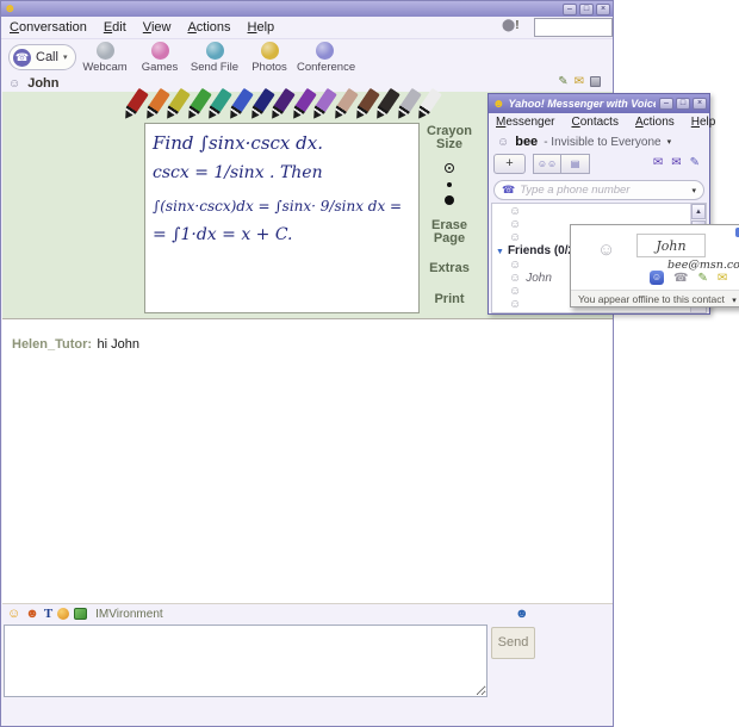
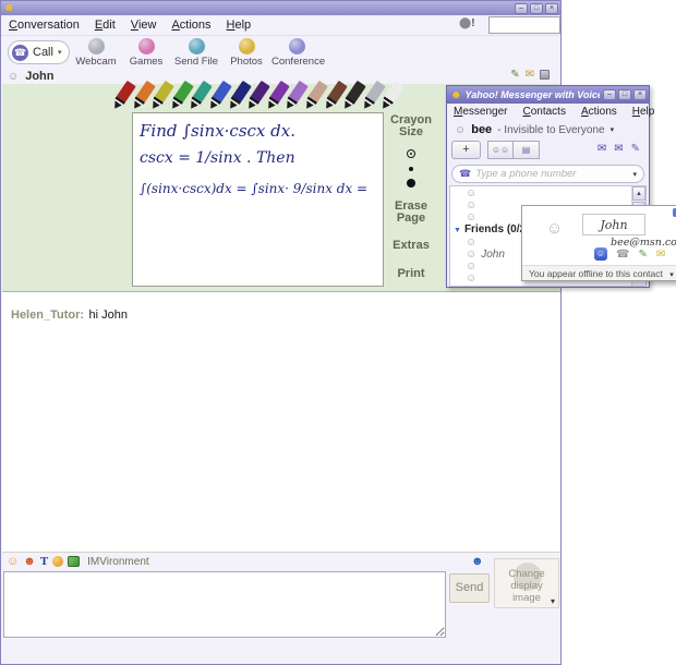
  ☻
  Conversation
  Edit
  View
  Actions
  Help
  ⬤!
  ☎
  Call
  Webcam
  Games
  Send File
  Photos
  Conference
  ☺
  John
  ✎
  ✉
  Find ∫sinx·cscx dx.
  cscx = 1/sinx . Then
  ∫(sinx·cscx)dx = ∫sinx· 9/sinx dx =
- = ∫1·dx = x + C.
  Crayon Size
  Erase Page
  Extras
  Print
  Helen_Tutor: hi John
  ☺
  ☻
  T
  IMVironment
  ☻
  Send
+ Change display image
+ ▾
  ☻
  Yahoo! Messenger with Voic
  Messenger
  Contacts
  Actions
  Help
  ☺
  bee
  - Invisible to Everyone
  +
  ☺☺
  ▤
  ✉
  ✉
  ✎
  ☎
  Type a phone number
  ☺
  ☺
  ☺
  Friends (0/
  ☺
  ☺ John
  ☺
  ☺
  ☺
  John
  bee@msn.co
  ☺
  ☎
  ✎
  ✉
  You appear offline to this contact
